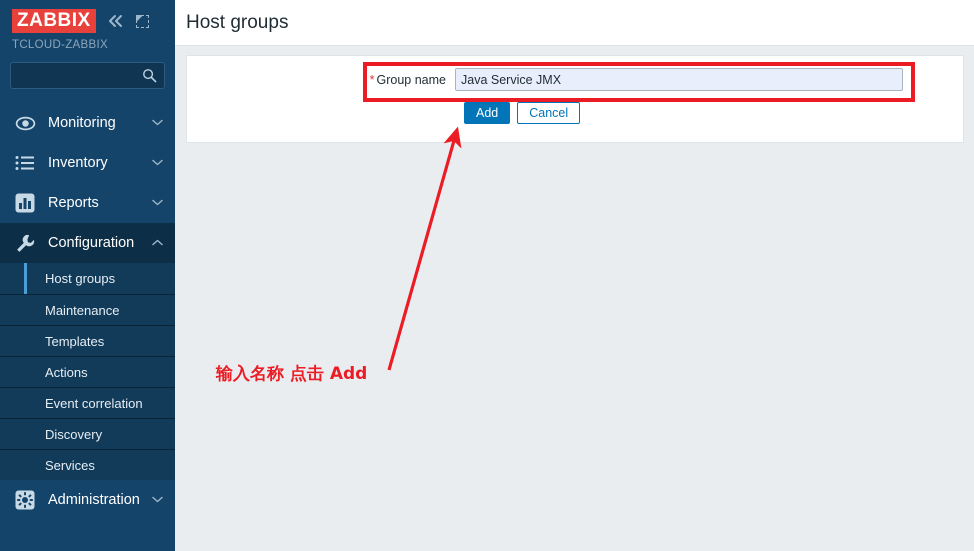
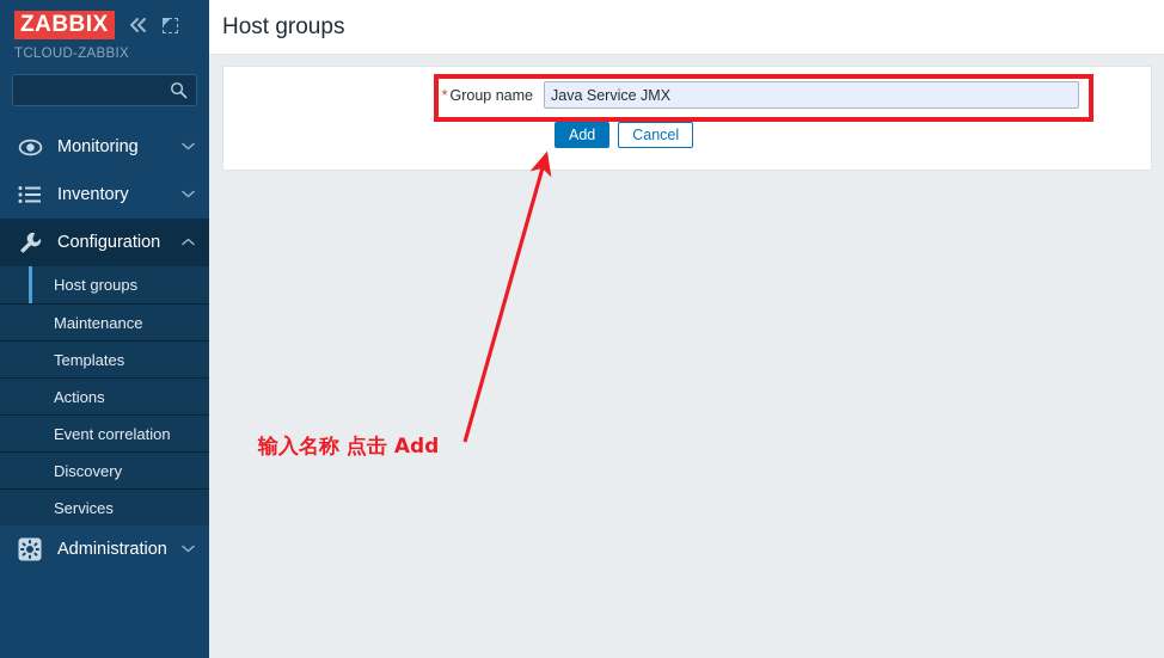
  ZABBIX
  TCLOUD-ZABBIX
  Monitoring
  Inventory
- Reports
  Configuration
  Host groups
  Maintenance
  Templates
  Actions
  Event correlation
  Discovery
  Services
  Administration
  Host groups
  * Group name
  Java Service JMX
  Add
  Cancel
  输入名称 点击 Add
